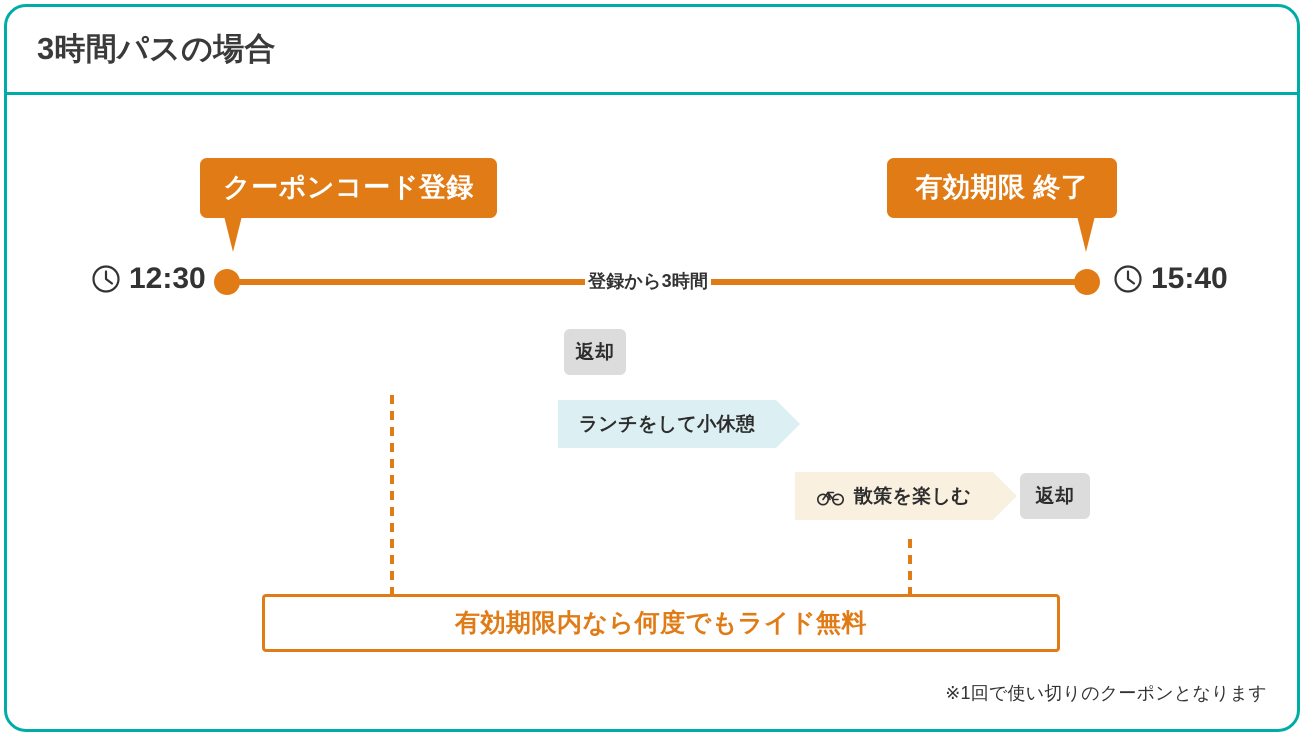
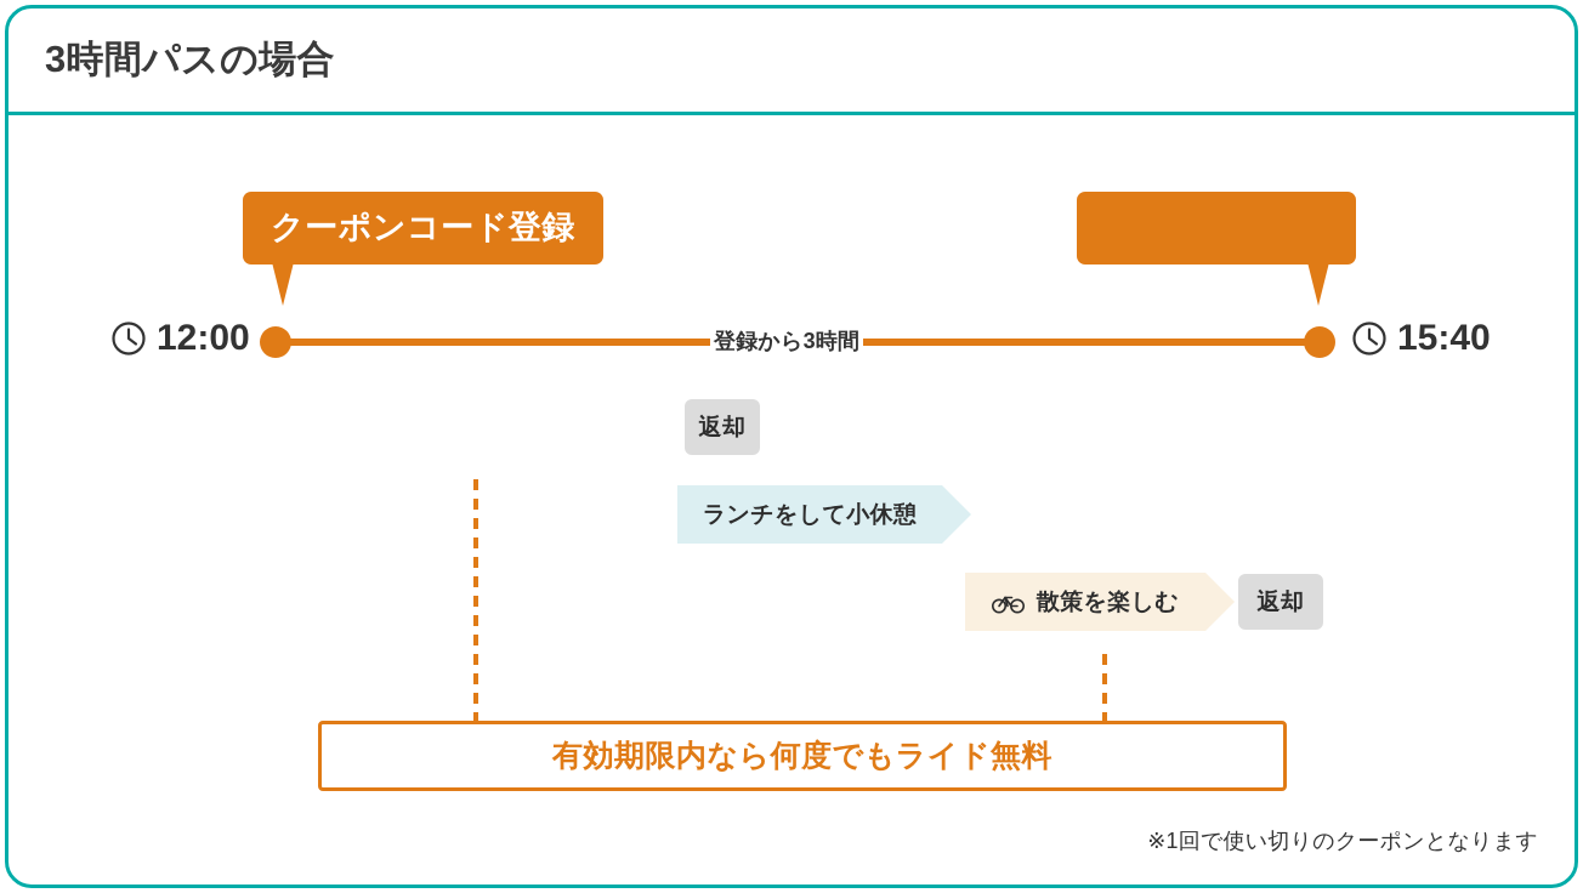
  3時間パスの場合
  クーポンコード登録
- 有効期限 終了
- 12:30
+ 12:00
  15:40
  登録から3時間
  返却
  ランチをして小休憩
  散策を楽しむ
  返却
  有効期限内なら何度でもライド無料
  ※1回で使い切りのクーポンとなります
